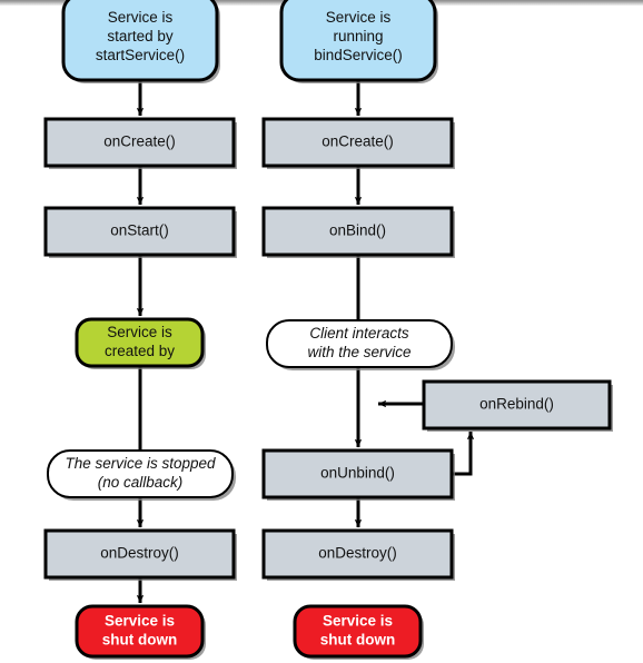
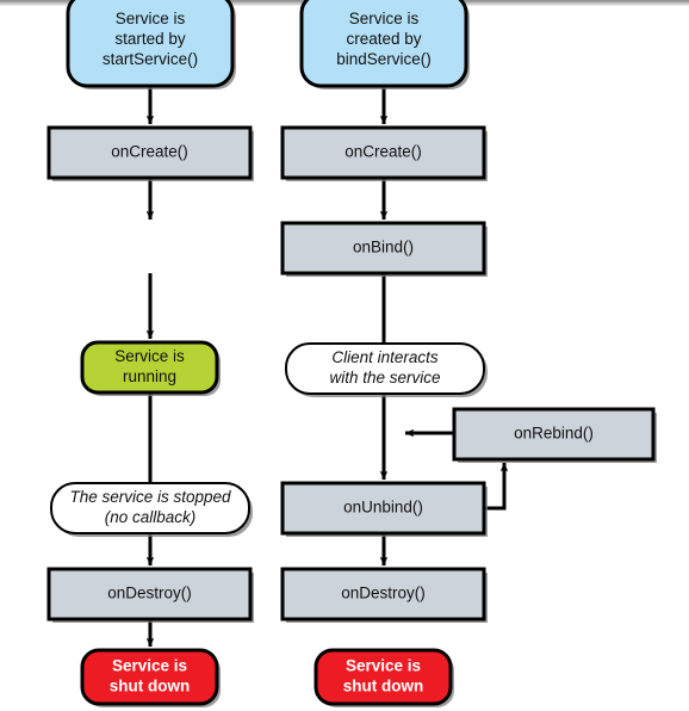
  Service is
  started by
  startService()
  onCreate()
- onStart()
  Service is
- created by
+ running
  The service is stopped
  (no callback)
  onDestroy()
  Service is
  shut down
  Service is
- running
+ created by
  bindService()
  onCreate()
  onBind()
  Client interacts
  with the service
  onRebind()
  onUnbind()
  onDestroy()
  Service is
  shut down
